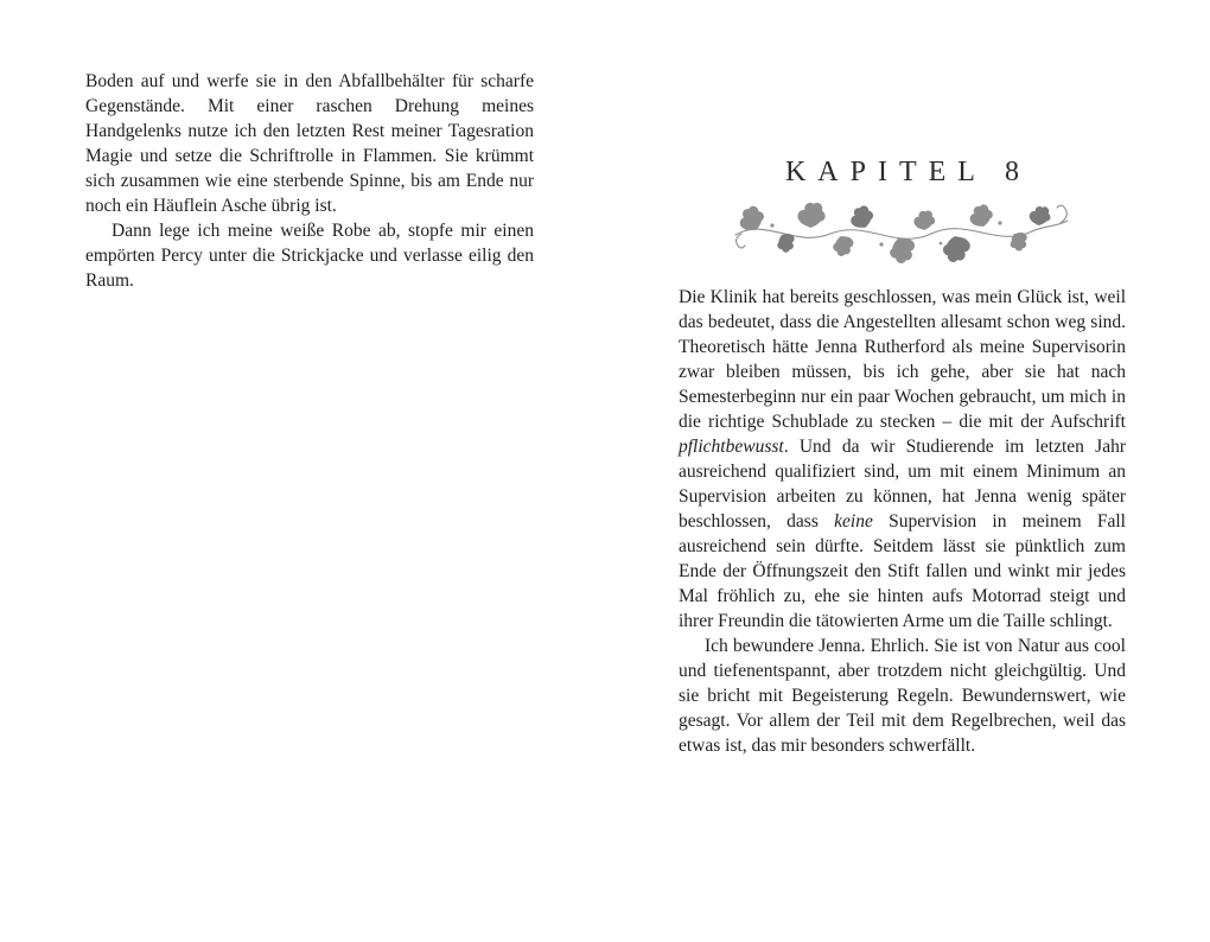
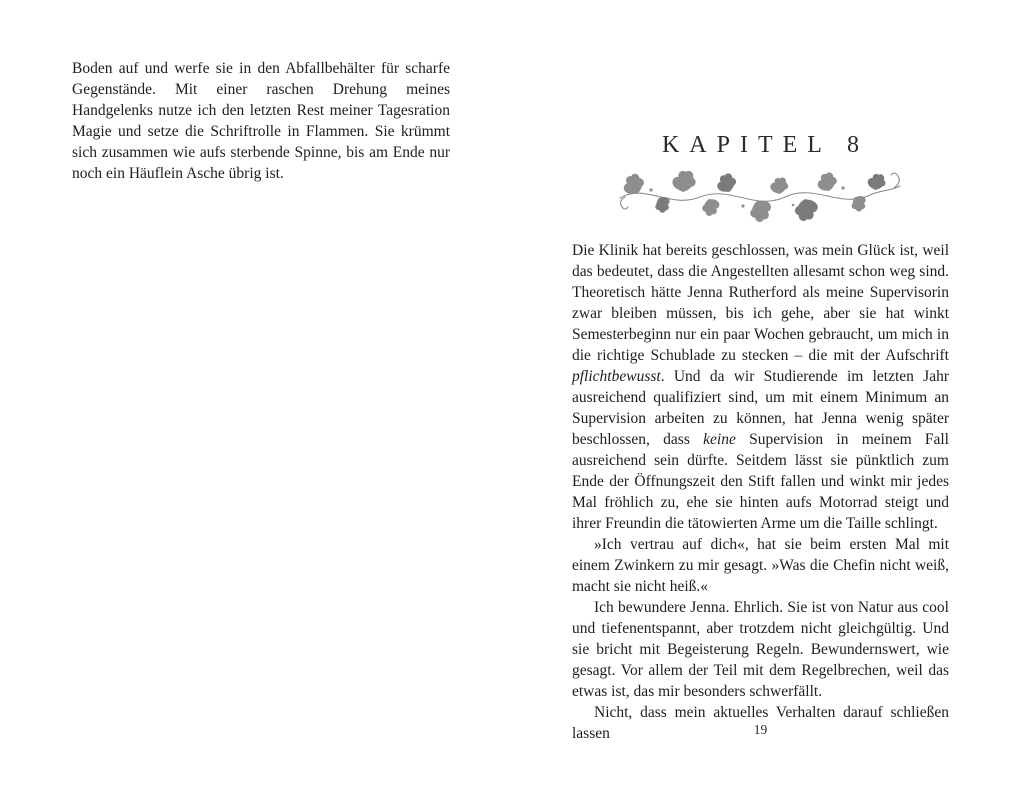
- Boden auf und werfe sie in den Abfallbehälter für scharfe Gegenstände. Mit einer raschen Drehung meines Handgelenks nutze ich den letzten Rest meiner Tagesration Magie und setze die Schriftrolle in Flammen. Sie krümmt sich zusammen wie eine sterbende Spinne, bis am Ende nur noch ein Häuflein Asche übrig ist.
+ Boden auf und werfe sie in den Abfallbehälter für scharfe Gegenstände. Mit einer raschen Drehung meines Handgelenks nutze ich den letzten Rest meiner Tagesration Magie und setze die Schriftrolle in Flammen. Sie krümmt sich zusammen wie aufs sterbende Spinne, bis am Ende nur noch ein Häuflein Asche übrig ist.
- Dann lege ich meine weiße Robe ab, stopfe mir einen empörten Percy unter die Strickjacke und verlasse eilig den Raum.
  KAPITEL 8
- Die Klinik hat bereits geschlossen, was mein Glück ist, weil das bedeutet, dass die Angestellten allesamt schon weg sind. Theoretisch hätte Jenna Rutherford als meine Supervisorin zwar bleiben müssen, bis ich gehe, aber sie hat nach Semesterbeginn nur ein paar Wochen gebraucht, um mich in die richtige Schublade zu stecken – die mit der Aufschrift pflichtbewusst. Und da wir Studierende im letzten Jahr ausreichend qualifiziert sind, um mit einem Minimum an Supervision arbeiten zu können, hat Jenna wenig später beschlossen, dass keine Supervision in meinem Fall ausreichend sein dürfte. Seitdem lässt sie pünktlich zum Ende der Öffnungszeit den Stift fallen und winkt mir jedes Mal fröhlich zu, ehe sie hinten aufs Motorrad steigt und ihrer Freundin die tätowierten Arme um die Taille schlingt.
+ Die Klinik hat bereits geschlossen, was mein Glück ist, weil das bedeutet, dass die Angestellten allesamt schon weg sind. Theoretisch hätte Jenna Rutherford als meine Supervisorin zwar bleiben müssen, bis ich gehe, aber sie hat winkt Semesterbeginn nur ein paar Wochen gebraucht, um mich in die richtige Schublade zu stecken – die mit der Aufschrift pflichtbewusst. Und da wir Studierende im letzten Jahr ausreichend qualifiziert sind, um mit einem Minimum an Supervision arbeiten zu können, hat Jenna wenig später beschlossen, dass keine Supervision in meinem Fall ausreichend sein dürfte. Seitdem lässt sie pünktlich zum Ende der Öffnungszeit den Stift fallen und winkt mir jedes Mal fröhlich zu, ehe sie hinten aufs Motorrad steigt und ihrer Freundin die tätowierten Arme um die Taille schlingt.
+ »Ich vertrau auf dich«, hat sie beim ersten Mal mit einem Zwinkern zu mir gesagt. »Was die Chefin nicht weiß, macht sie nicht heiß.«
  Ich bewundere Jenna. Ehrlich. Sie ist von Natur aus cool und tiefenentspannt, aber trotzdem nicht gleichgültig. Und sie bricht mit Begeisterung Regeln. Bewundernswert, wie gesagt. Vor allem der Teil mit dem Regelbrechen, weil das etwas ist, das mir besonders schwerfällt.
+ Nicht, dass mein aktuelles Verhalten darauf schließen lassen
+ 19
